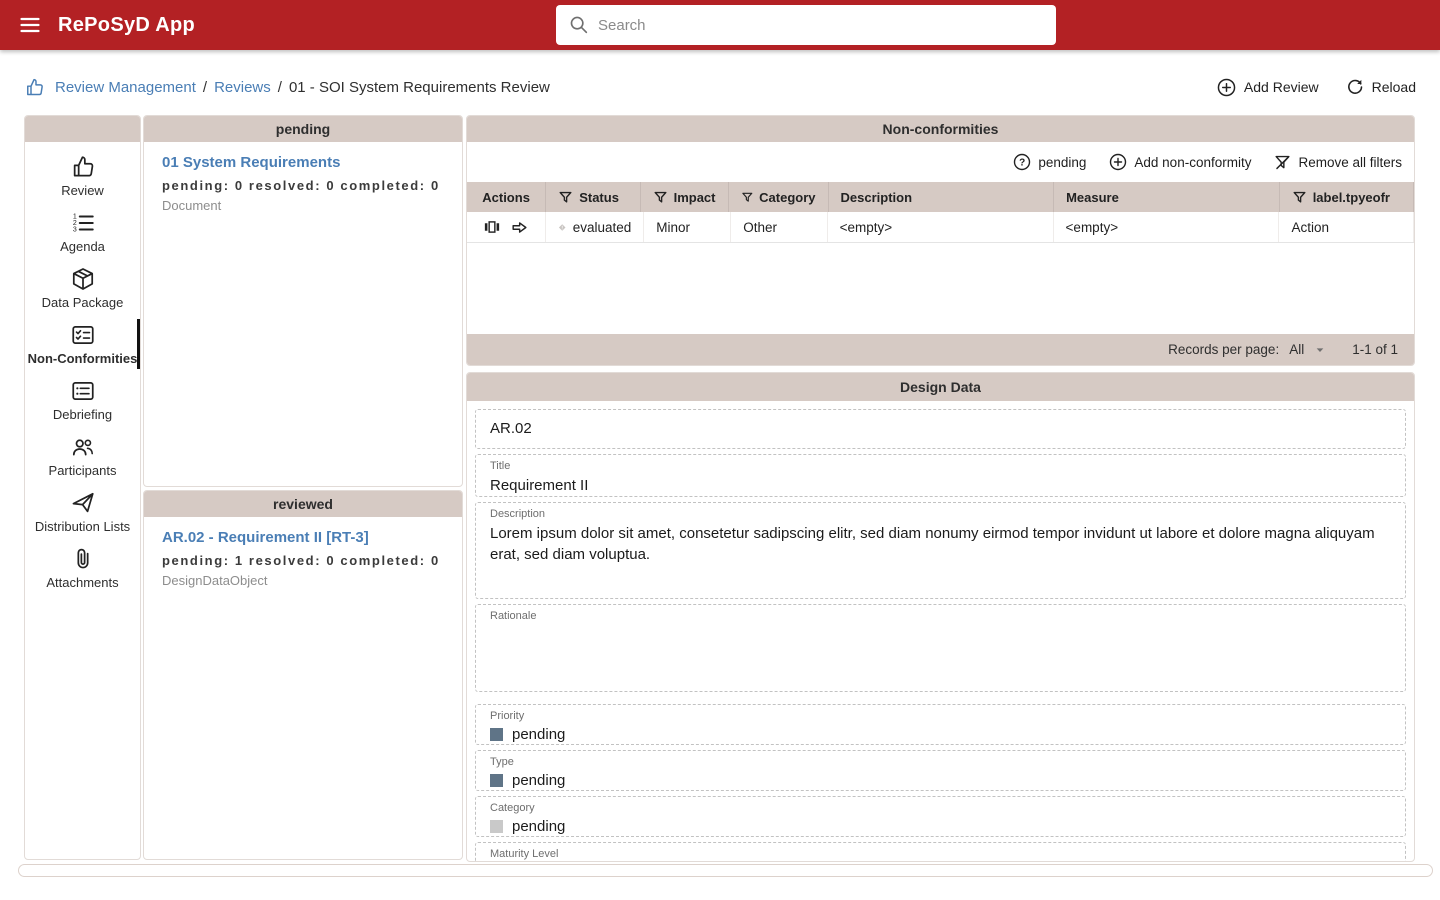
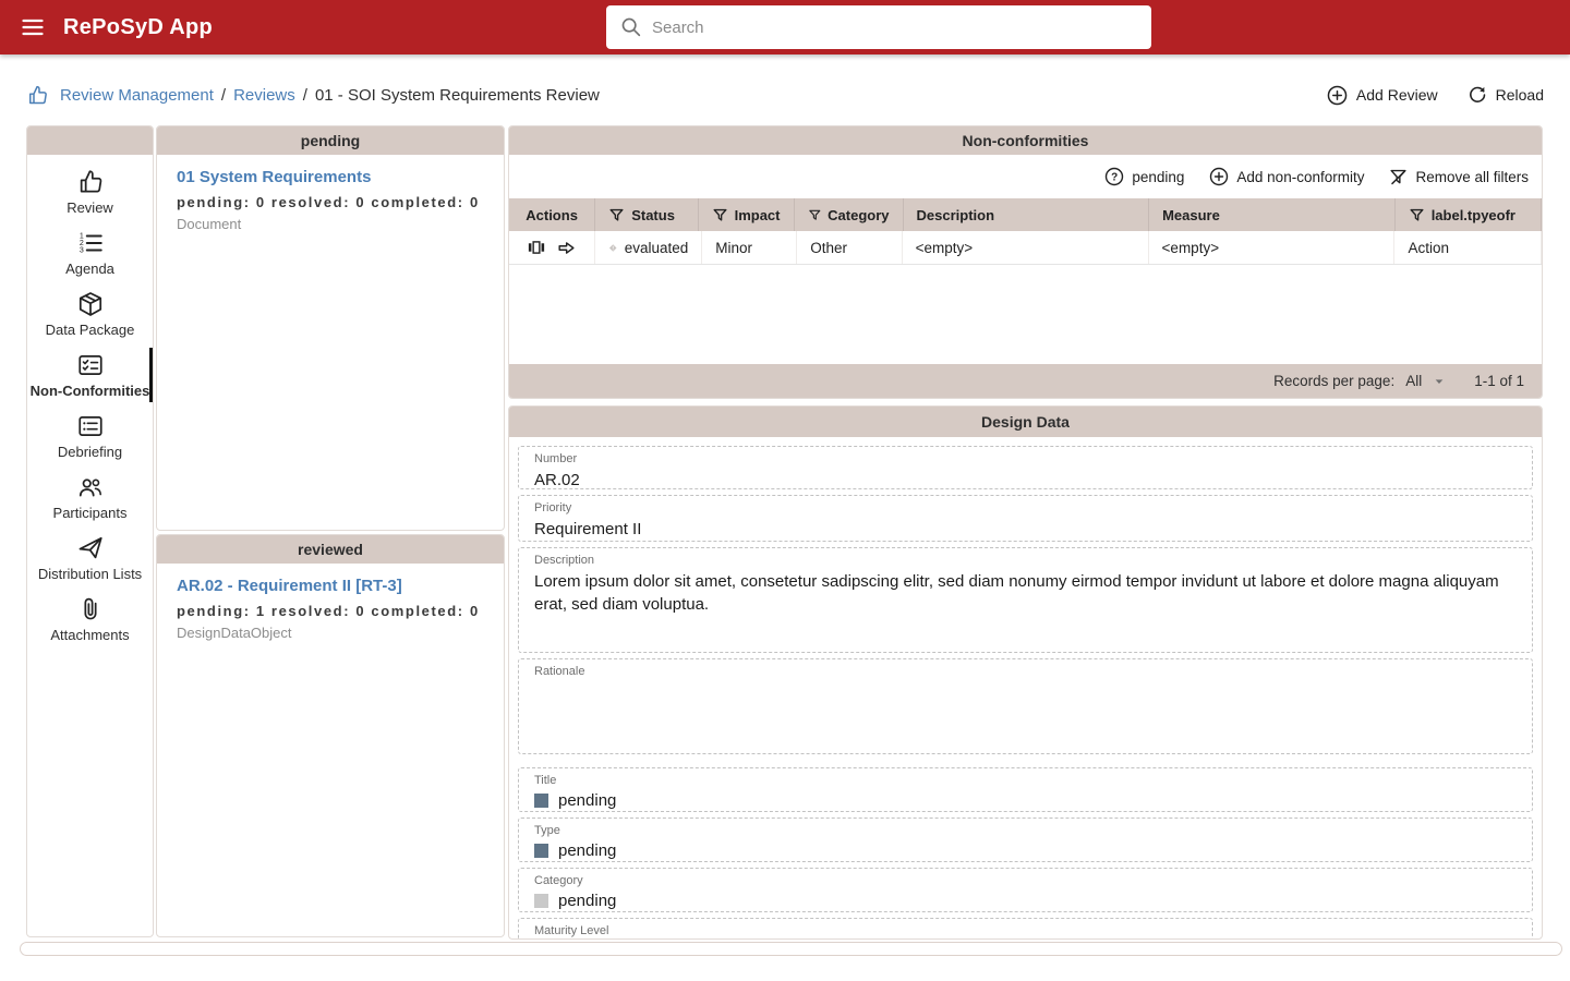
  RePoSyD App
  Search
  Review Management
  /
  Reviews
  /
  01 - SOI System Requirements Review
  Add Review
  Reload
  Review
  Agenda
  Data Package
  Non-Conformities
  Debriefing
  Participants
  Distribution Lists
  Attachments
  pending
  01 System Requirements
  pending: 0 resolved: 0 completed: 0
  Document
  reviewed
  AR.02 - Requirement II [RT-3]
  pending: 1 resolved: 0 completed: 0
  DesignDataObject
  Non-conformities
  ?
  pending
  Add non-conformity
  Remove all filters
  Actions
  Status
  Impact
  Category
  Description
  Measure
  label.tpyeofr
  evaluated
  Minor
  Other
  <empty>
  <empty>
  Action
  Records per page:
  All
  1-1 of 1
  Design Data
+ Number
  AR.02
- Title
+ Priority
  Requirement II
  Description
  Lorem ipsum dolor sit amet, consetetur sadipscing elitr, sed diam nonumy eirmod tempor invidunt ut labore et dolore magna aliquyam erat, sed diam voluptua.
  Rationale
- Priority
+ Title
  pending
  Type
  pending
  Category
  pending
  Maturity Level
